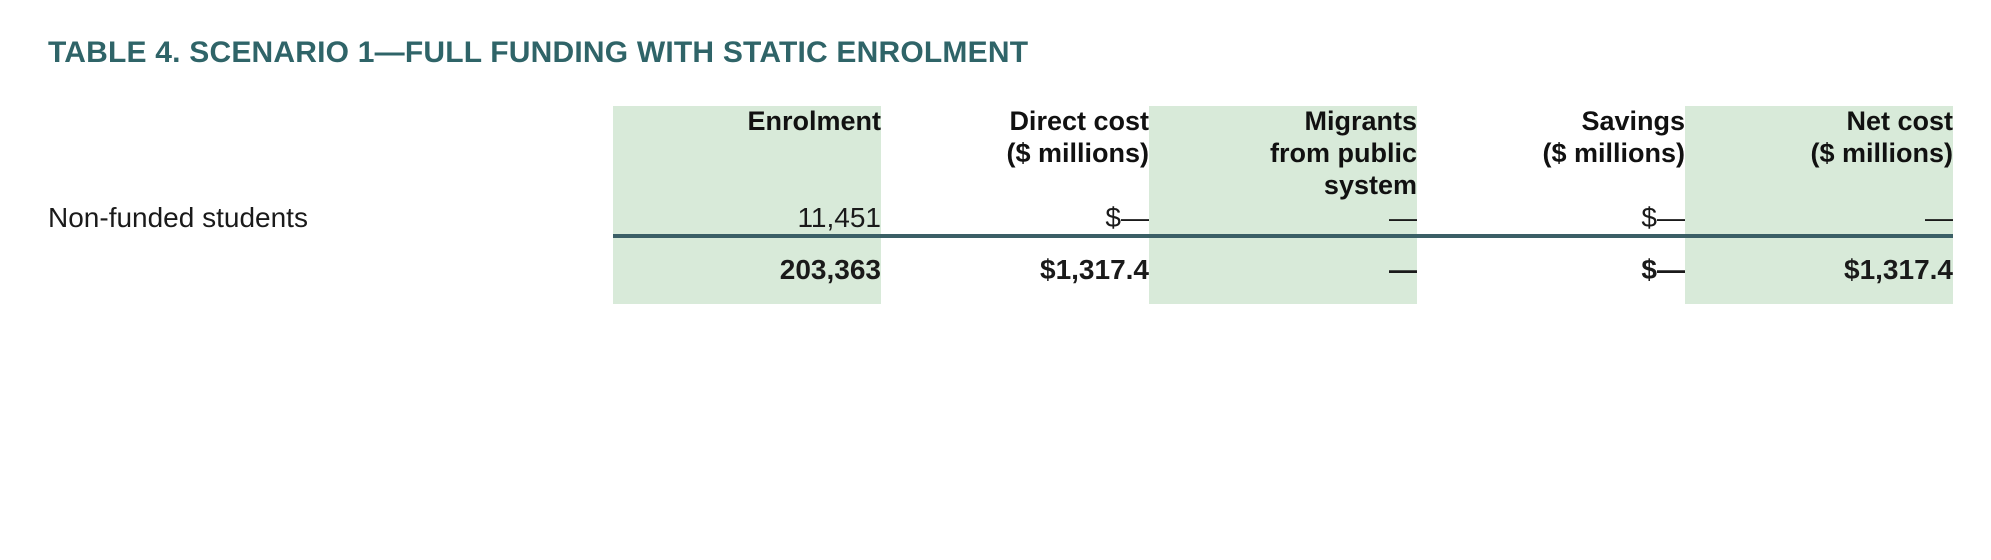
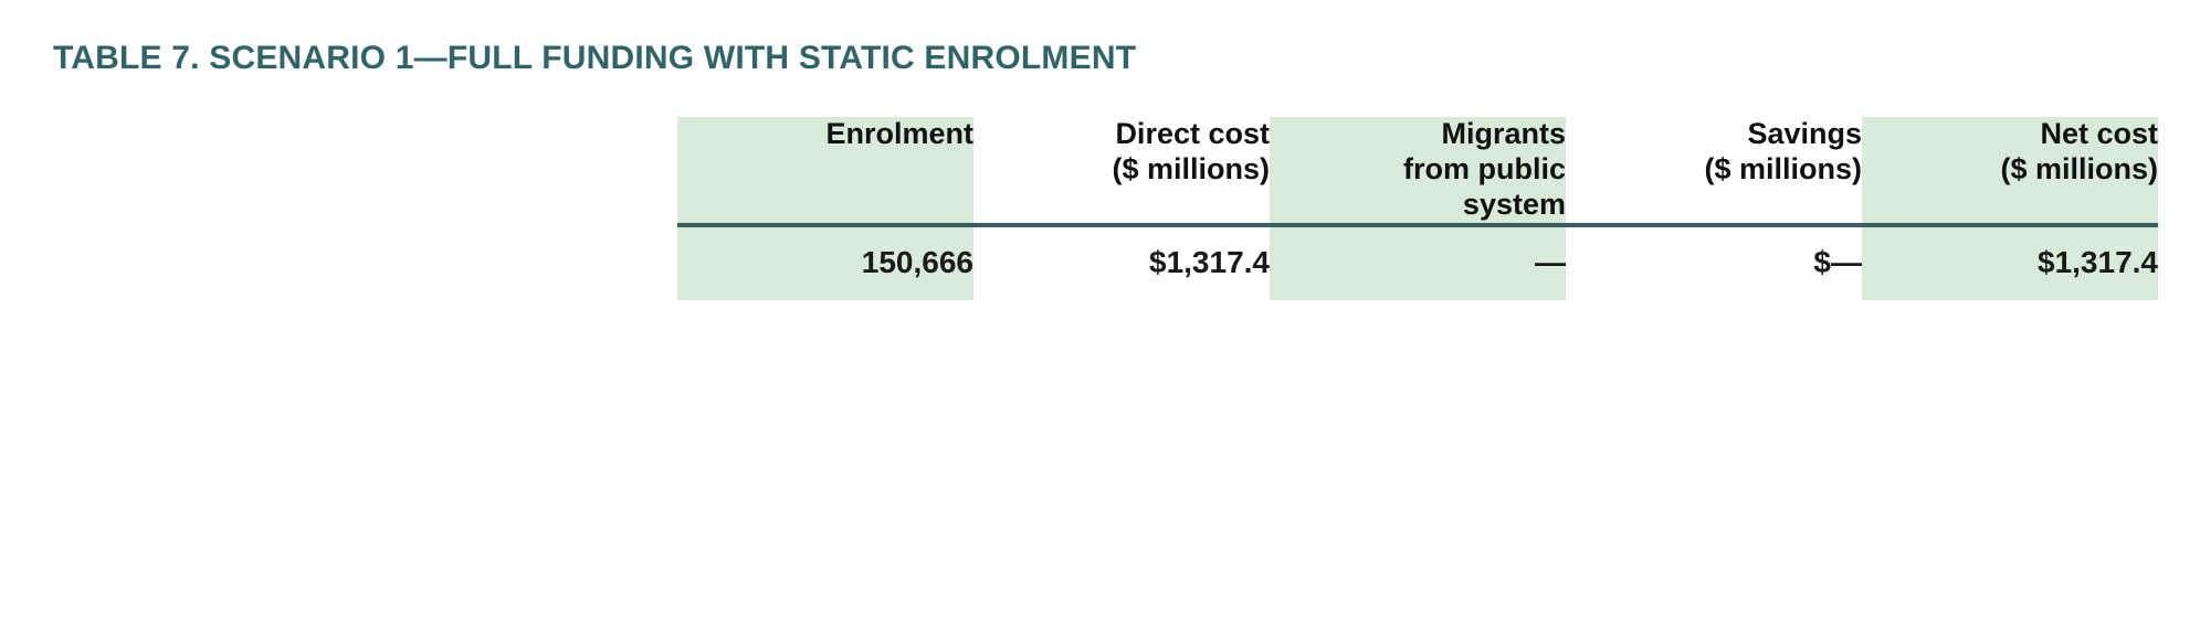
- TABLE 4. SCENARIO 1—FULL FUNDING WITH STATIC ENROLMENT
+ TABLE 7. SCENARIO 1—FULL FUNDING WITH STATIC ENROLMENT
  	Enrolment	Direct cost ($ millions)	Migrants from public system	Savings ($ millions)	Net cost ($ millions)
- Non-funded students	11,451	$—	—	$—	—
- 	203,363	$1,317.4	—	$—	$1,317.4
+ 	150,666	$1,317.4	—	$—	$1,317.4
